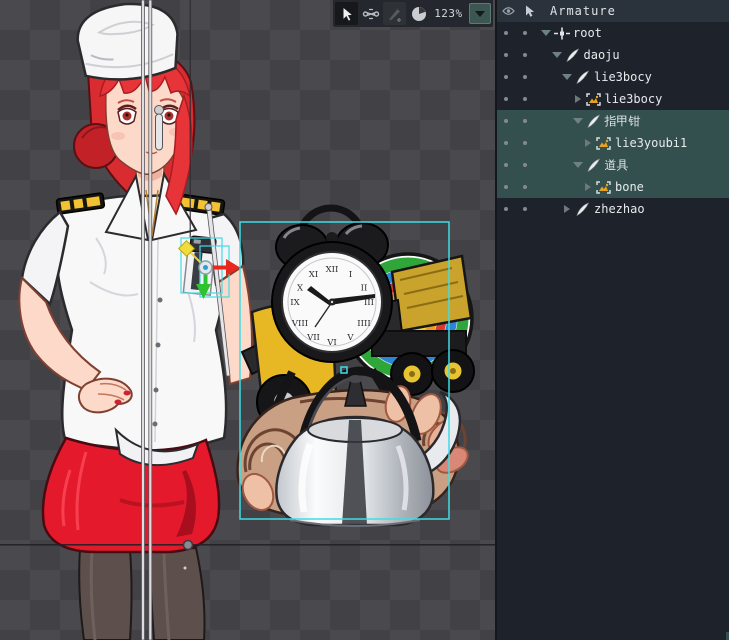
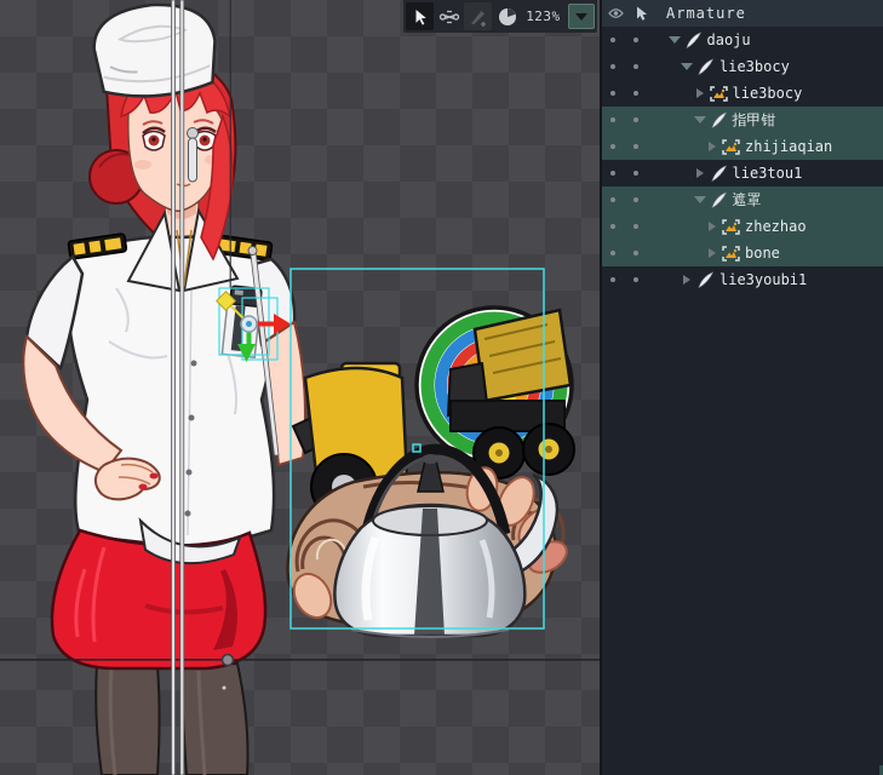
- XII
- I
- II
- III
- IIII
- V
- VI
- VII
- VIII
- IX
- X
- XI
  123%
  Armature
- root
  daoju
  lie3bocy
  lie3bocy
  指甲钳
+ zhijiaqian
+ lie3tou1
+ 遮罩
- lie3youbi1
+ zhezhao
- 道具
  bone
- zhezhao
+ lie3youbi1
